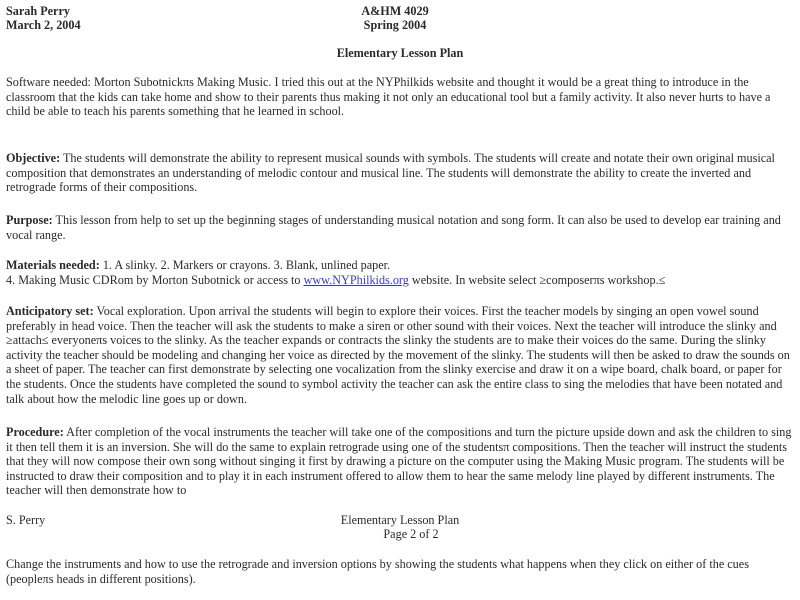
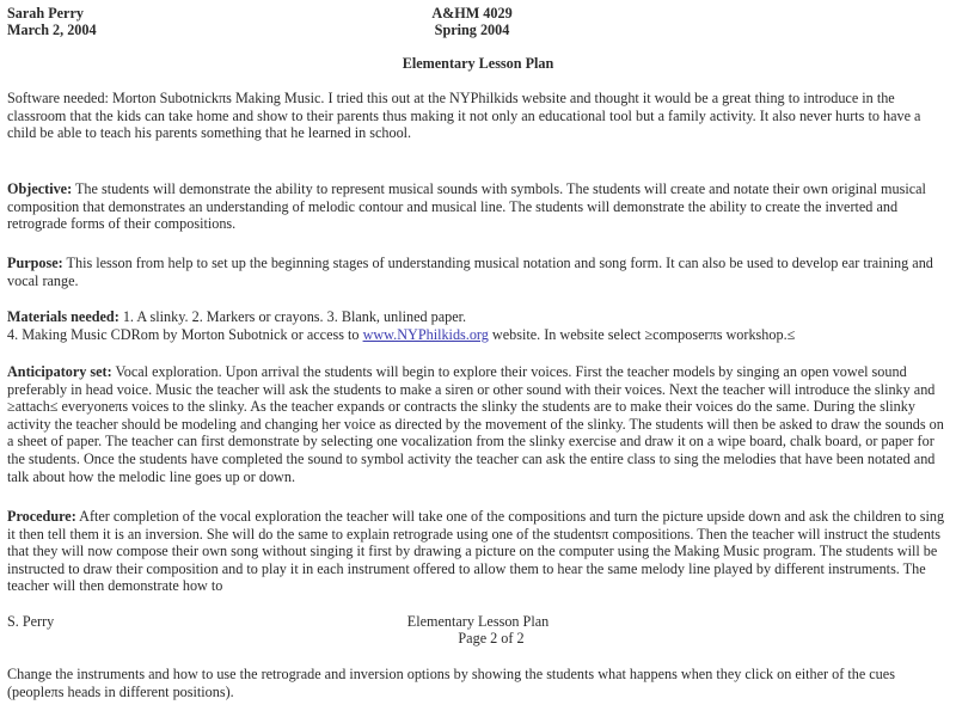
  Sarah Perry
  March 2, 2004
  A&HM 4029
  Spring 2004
  Elementary Lesson Plan
  Software needed: Morton Subotnickπs Making Music. I tried this out at the NYPhilkids website and thought it would be a great thing to introduce in the classroom that the kids can take home and show to their parents thus making it not only an educational tool but a family activity. It also never hurts to have a child be able to teach his parents something that he learned in school.
  Objective: The students will demonstrate the ability to represent musical sounds with symbols. The students will create and notate their own original musical composition that demonstrates an understanding of melodic contour and musical line. The students will demonstrate the ability to create the inverted and retrograde forms of their compositions.
  Purpose: This lesson from help to set up the beginning stages of understanding musical notation and song form. It can also be used to develop ear training and vocal range.
  Materials needed: 1. A slinky. 2. Markers or crayons. 3. Blank, unlined paper.
  4. Making Music CDRom by Morton Subotnick or access to www.NYPhilkids.org website. In website select ≥composerπs workshop.≤
- Anticipatory set: Vocal exploration. Upon arrival the students will begin to explore their voices. First the teacher models by singing an open vowel sound preferably in head voice. Then the teacher will ask the students to make a siren or other sound with their voices. Next the teacher will introduce the slinky and ≥attach≤ everyoneπs voices to the slinky. As the teacher expands or contracts the slinky the students are to make their voices do the same. During the slinky activity the teacher should be modeling and changing her voice as directed by the movement of the slinky. The students will then be asked to draw the sounds on a sheet of paper. The teacher can first demonstrate by selecting one vocalization from the slinky exercise and draw it on a wipe board, chalk board, or paper for the students. Once the students have completed the sound to symbol activity the teacher can ask the entire class to sing the melodies that have been notated and talk about how the melodic line goes up or down.
+ Anticipatory set: Vocal exploration. Upon arrival the students will begin to explore their voices. First the teacher models by singing an open vowel sound preferably in head voice. Music the teacher will ask the students to make a siren or other sound with their voices. Next the teacher will introduce the slinky and ≥attach≤ everyoneπs voices to the slinky. As the teacher expands or contracts the slinky the students are to make their voices do the same. During the slinky activity the teacher should be modeling and changing her voice as directed by the movement of the slinky. The students will then be asked to draw the sounds on a sheet of paper. The teacher can first demonstrate by selecting one vocalization from the slinky exercise and draw it on a wipe board, chalk board, or paper for the students. Once the students have completed the sound to symbol activity the teacher can ask the entire class to sing the melodies that have been notated and talk about how the melodic line goes up or down.
- Procedure: After completion of the vocal instruments the teacher will take one of the compositions and turn the picture upside down and ask the children to sing it then tell them it is an inversion. She will do the same to explain retrograde using one of the studentsπ compositions. Then the teacher will instruct the students that they will now compose their own song without singing it first by drawing a picture on the computer using the Making Music program. The students will be instructed to draw their composition and to play it in each instrument offered to allow them to hear the same melody line played by different instruments. The teacher will then demonstrate how to
+ Procedure: After completion of the vocal exploration the teacher will take one of the compositions and turn the picture upside down and ask the children to sing it then tell them it is an inversion. She will do the same to explain retrograde using one of the studentsπ compositions. Then the teacher will instruct the students that they will now compose their own song without singing it first by drawing a picture on the computer using the Making Music program. The students will be instructed to draw their composition and to play it in each instrument offered to allow them to hear the same melody line played by different instruments. The teacher will then demonstrate how to
  S. Perry
  Elementary Lesson Plan
  Page 2 of 2
  Change the instruments and how to use the retrograde and inversion options by showing the students what happens when they click on either of the cues (peopleπs heads in different positions).
